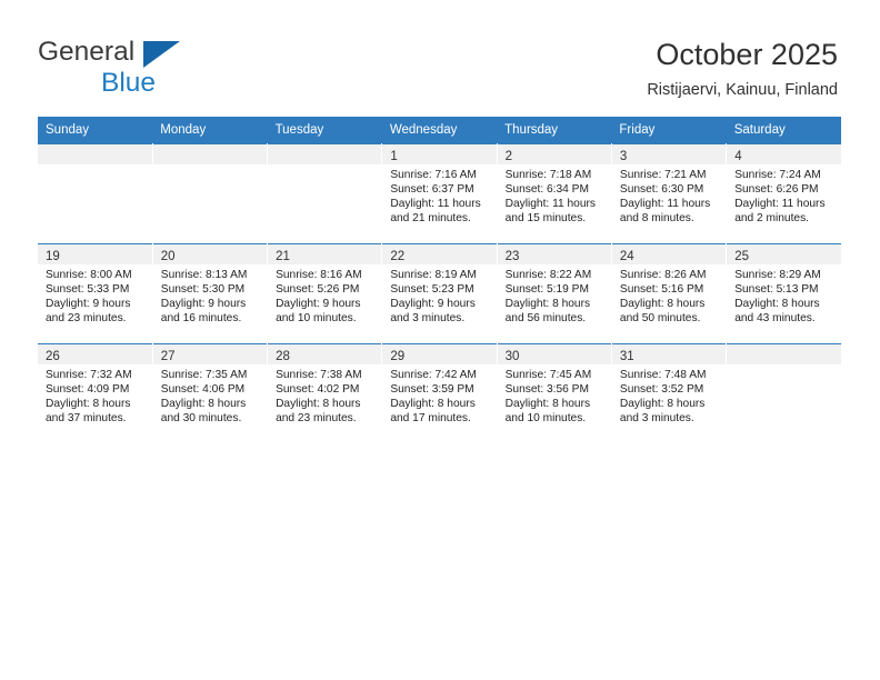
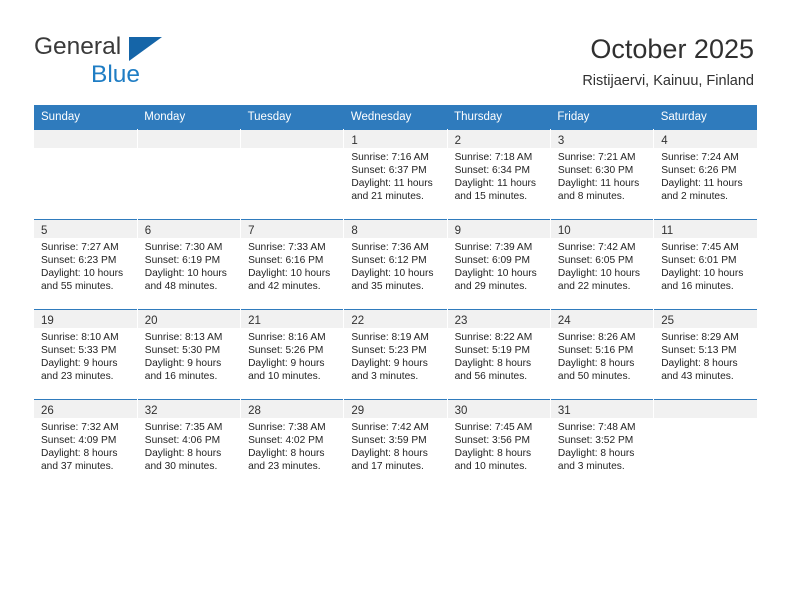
  General
  Blue
  October 2025
  Ristijaervi, Kainuu, Finland
  Sunday	Monday	Tuesday	Wednesday	Thursday	Friday	Saturday
  			1Sunrise: 7:16 AMSunset: 6:37 PMDaylight: 11 hoursand 21 minutes.	2Sunrise: 7:18 AMSunset: 6:34 PMDaylight: 11 hoursand 15 minutes.	3Sunrise: 7:21 AMSunset: 6:30 PMDaylight: 11 hoursand 8 minutes.	4Sunrise: 7:24 AMSunset: 6:26 PMDaylight: 11 hoursand 2 minutes.
+ 5Sunrise: 7:27 AMSunset: 6:23 PMDaylight: 10 hoursand 55 minutes.	6Sunrise: 7:30 AMSunset: 6:19 PMDaylight: 10 hoursand 48 minutes.	7Sunrise: 7:33 AMSunset: 6:16 PMDaylight: 10 hoursand 42 minutes.	8Sunrise: 7:36 AMSunset: 6:12 PMDaylight: 10 hoursand 35 minutes.	9Sunrise: 7:39 AMSunset: 6:09 PMDaylight: 10 hoursand 29 minutes.	10Sunrise: 7:42 AMSunset: 6:05 PMDaylight: 10 hoursand 22 minutes.	11Sunrise: 7:45 AMSunset: 6:01 PMDaylight: 10 hoursand 16 minutes.
- 19Sunrise: 8:00 AMSunset: 5:33 PMDaylight: 9 hoursand 23 minutes.	20Sunrise: 8:13 AMSunset: 5:30 PMDaylight: 9 hoursand 16 minutes.	21Sunrise: 8:16 AMSunset: 5:26 PMDaylight: 9 hoursand 10 minutes.	22Sunrise: 8:19 AMSunset: 5:23 PMDaylight: 9 hoursand 3 minutes.	23Sunrise: 8:22 AMSunset: 5:19 PMDaylight: 8 hoursand 56 minutes.	24Sunrise: 8:26 AMSunset: 5:16 PMDaylight: 8 hoursand 50 minutes.	25Sunrise: 8:29 AMSunset: 5:13 PMDaylight: 8 hoursand 43 minutes.
+ 19Sunrise: 8:10 AMSunset: 5:33 PMDaylight: 9 hoursand 23 minutes.	20Sunrise: 8:13 AMSunset: 5:30 PMDaylight: 9 hoursand 16 minutes.	21Sunrise: 8:16 AMSunset: 5:26 PMDaylight: 9 hoursand 10 minutes.	22Sunrise: 8:19 AMSunset: 5:23 PMDaylight: 9 hoursand 3 minutes.	23Sunrise: 8:22 AMSunset: 5:19 PMDaylight: 8 hoursand 56 minutes.	24Sunrise: 8:26 AMSunset: 5:16 PMDaylight: 8 hoursand 50 minutes.	25Sunrise: 8:29 AMSunset: 5:13 PMDaylight: 8 hoursand 43 minutes.
- 26Sunrise: 7:32 AMSunset: 4:09 PMDaylight: 8 hoursand 37 minutes.	27Sunrise: 7:35 AMSunset: 4:06 PMDaylight: 8 hoursand 30 minutes.	28Sunrise: 7:38 AMSunset: 4:02 PMDaylight: 8 hoursand 23 minutes.	29Sunrise: 7:42 AMSunset: 3:59 PMDaylight: 8 hoursand 17 minutes.	30Sunrise: 7:45 AMSunset: 3:56 PMDaylight: 8 hoursand 10 minutes.	31Sunrise: 7:48 AMSunset: 3:52 PMDaylight: 8 hoursand 3 minutes.
+ 26Sunrise: 7:32 AMSunset: 4:09 PMDaylight: 8 hoursand 37 minutes.	32Sunrise: 7:35 AMSunset: 4:06 PMDaylight: 8 hoursand 30 minutes.	28Sunrise: 7:38 AMSunset: 4:02 PMDaylight: 8 hoursand 23 minutes.	29Sunrise: 7:42 AMSunset: 3:59 PMDaylight: 8 hoursand 17 minutes.	30Sunrise: 7:45 AMSunset: 3:56 PMDaylight: 8 hoursand 10 minutes.	31Sunrise: 7:48 AMSunset: 3:52 PMDaylight: 8 hoursand 3 minutes.
